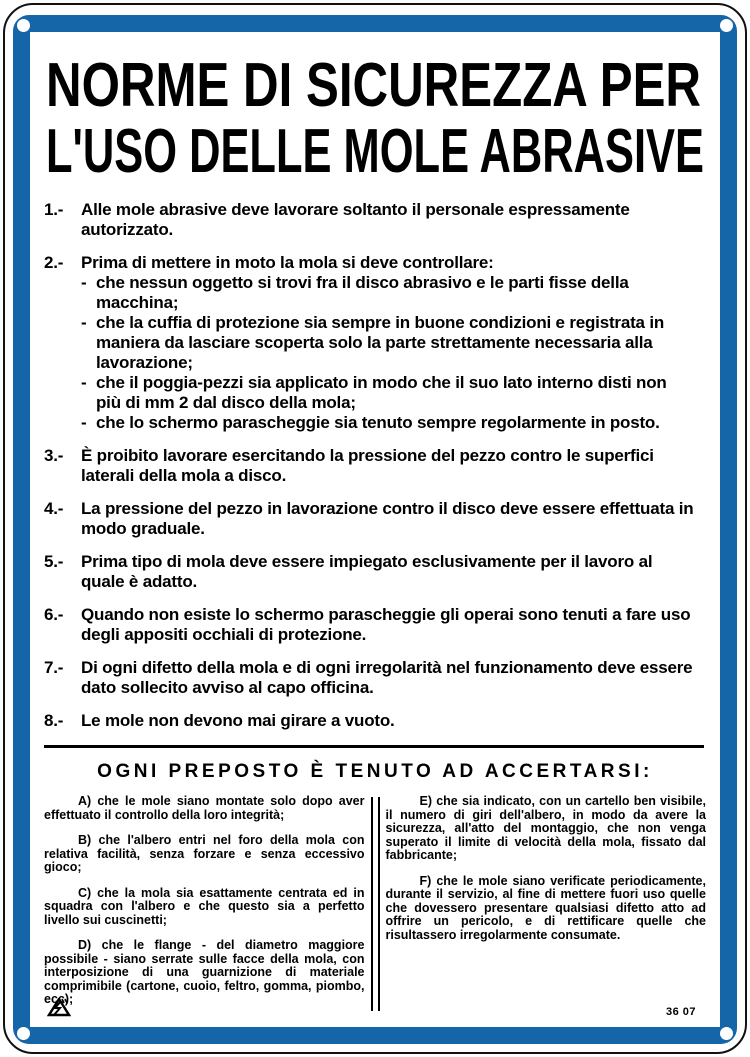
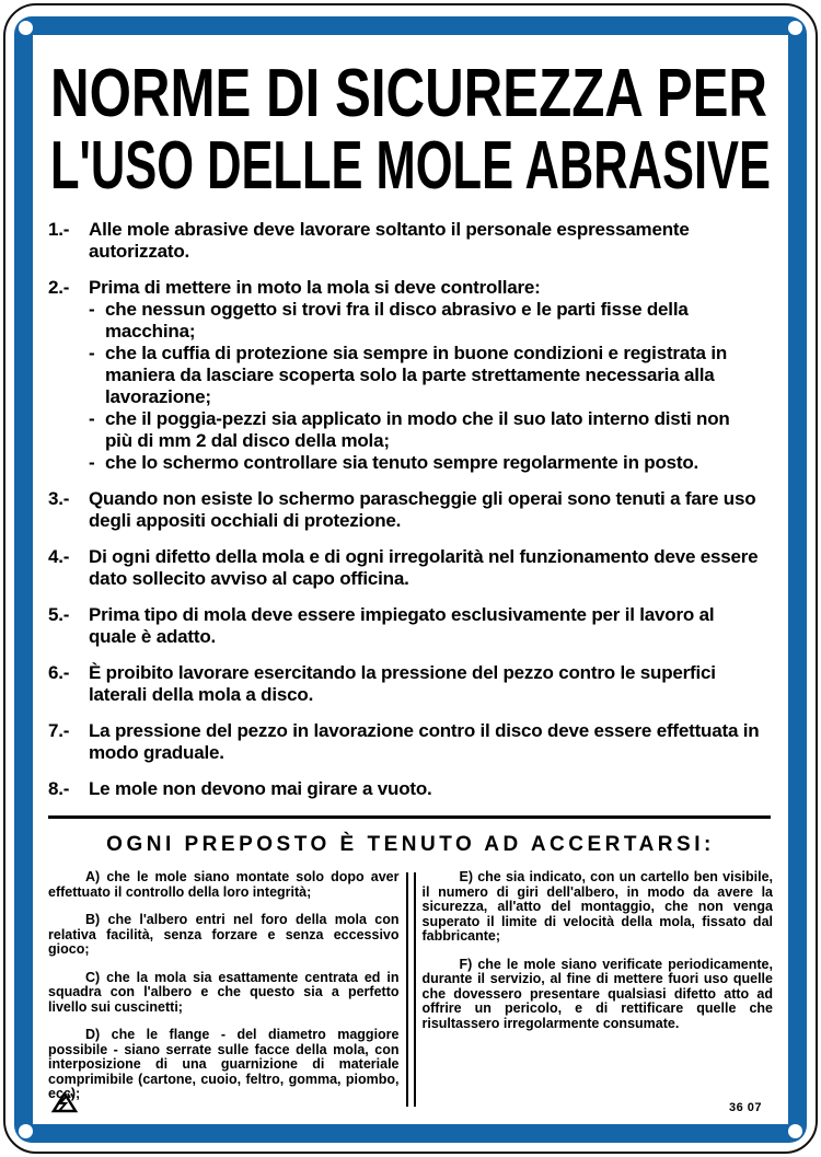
  NORME DI SICUREZZA PER
  L'USO DELLE MOLE ABRASIVE
  1.-
  Alle mole abrasive deve lavorare soltanto il personale espressamente autorizzato.
  2.-
  Prima di mettere in moto la mola si deve controllare:
  -
  che nessun oggetto si trovi fra il disco abrasivo e le parti fisse della macchina;
  -
  che la cuffia di protezione sia sempre in buone condizioni e registrata in maniera da lasciare scoperta solo la parte strettamente necessaria alla lavorazione;
  -
  che il poggia-pezzi sia applicato in modo che il suo lato interno disti non più di mm 2 dal disco della mola;
  -
- che lo schermo parascheggie sia tenuto sempre regolarmente in posto.
+ che lo schermo controllare sia tenuto sempre regolarmente in posto.
  3.-
- È proibito lavorare esercitando la pressione del pezzo contro le superfici laterali della mola a disco.
+ Quando non esiste lo schermo parascheggie gli operai sono tenuti a fare uso degli appositi occhiali di protezione.
  4.-
- La pressione del pezzo in lavorazione contro il disco deve essere effettuata in modo graduale.
+ Di ogni difetto della mola e di ogni irregolarità nel funzionamento deve essere dato sollecito avviso al capo officina.
  5.-
  Prima tipo di mola deve essere impiegato esclusivamente per il lavoro al quale è adatto.
  6.-
- Quando non esiste lo schermo parascheggie gli operai sono tenuti a fare uso degli appositi occhiali di protezione.
+ È proibito lavorare esercitando la pressione del pezzo contro le superfici laterali della mola a disco.
  7.-
- Di ogni difetto della mola e di ogni irregolarità nel funzionamento deve essere dato sollecito avviso al capo officina.
+ La pressione del pezzo in lavorazione contro il disco deve essere effettuata in modo graduale.
  8.-
  Le mole non devono mai girare a vuoto.
  OGNI PREPOSTO È TENUTO AD ACCERTARSI:
  A) che le mole siano montate solo dopo aver effettuato il controllo della loro integrità;
  B) che l'albero entri nel foro della mola con relativa facilità, senza forzare e senza eccessivo gioco;
  C) che la mola sia esattamente centrata ed in squadra con l'albero e che questo sia a perfetto livello sui cuscinetti;
  D) che le flange - del diametro maggiore possibile - siano serrate sulle facce della mola, con interposizione di una guarnizione di materiale comprimibile (cartone, cuoio, feltro, gomma, piombo, ecc);
  E) che sia indicato, con un cartello ben visibile, il numero di giri dell'albero, in modo da avere la sicurezza, all'atto del montaggio, che non venga superato il limite di velocità della mola, fissato dal fabbricante;
  F) che le mole siano verificate periodicamente, durante il servizio, al fine di mettere fuori uso quelle che dovessero presentare qualsiasi difetto atto ad offrire un pericolo, e di rettificare quelle che risultassero irregolarmente consumate.
  36 07
